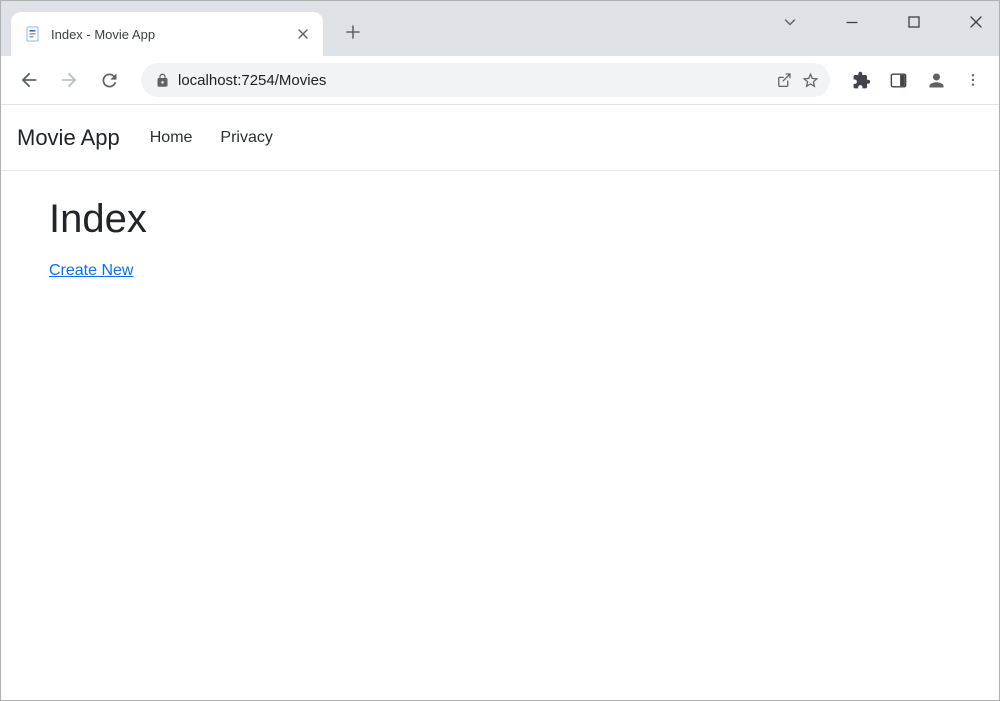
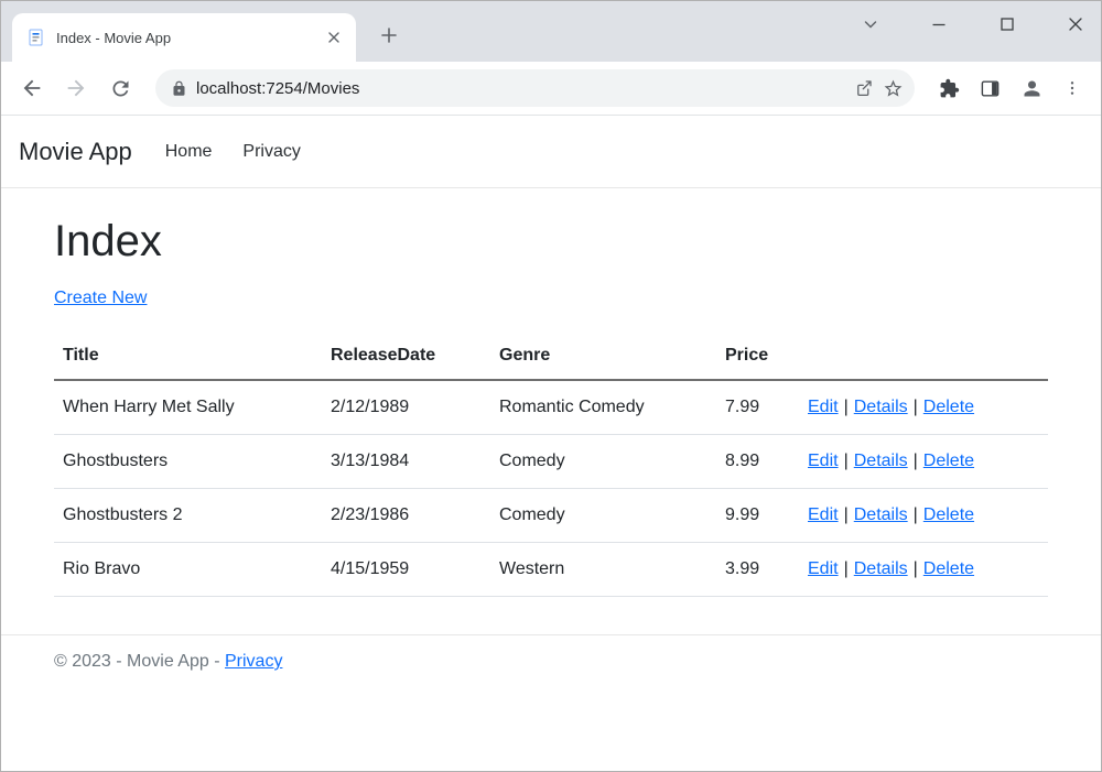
  Index - Movie App
  localhost:7254/Movies
  Movie App
  Home
  Privacy
  Index
  Create New
+ Title	ReleaseDate	Genre	Price
+ When Harry Met Sally	2/12/1989	Romantic Comedy	7.99	Edit | Details | Delete
+ Ghostbusters	3/13/1984	Comedy	8.99	Edit | Details | Delete
+ Ghostbusters 2	2/23/1986	Comedy	9.99	Edit | Details | Delete
+ Rio Bravo	4/15/1959	Western	3.99	Edit | Details | Delete
+ © 2023 - Movie App - Privacy
